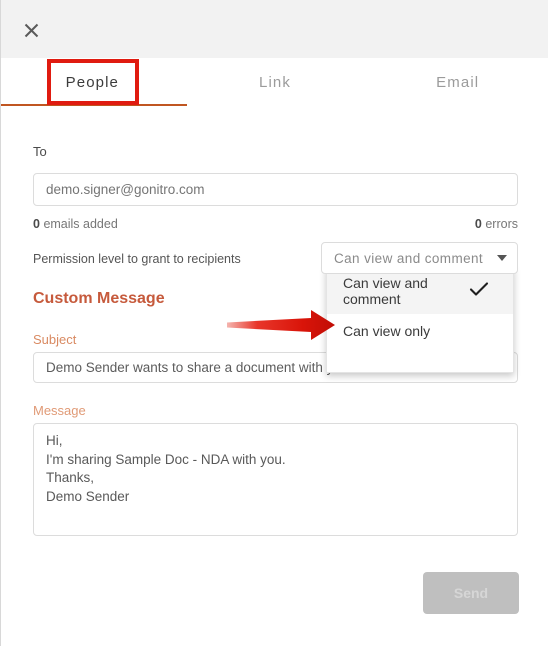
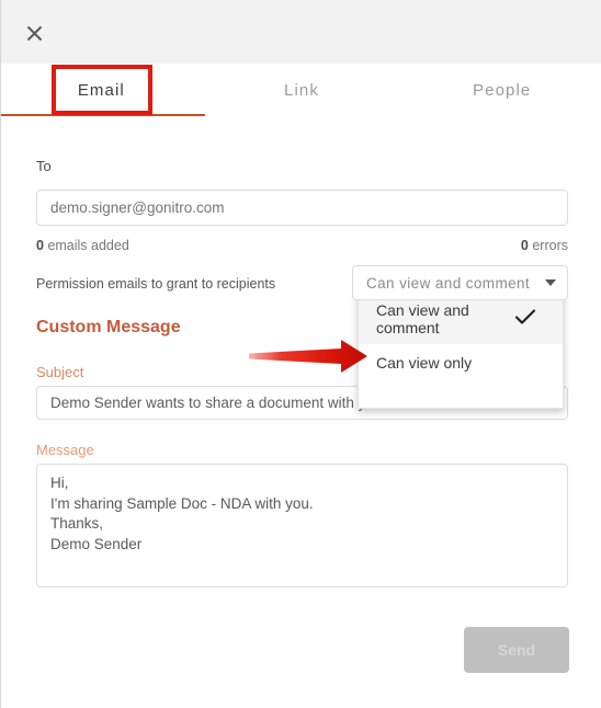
- People
+ Email
  Link
- Email
+ People
  To
  demo.signer@gonitro.com
  0 emails added
  0 errors
- Permission level to grant to recipients
+ Permission emails to grant to recipients
  Can view and comment
  Can view and comment
  Can view only
  Custom Message
  Subject
  Demo Sender wants to share a document with
  Message
  Hi,
  I'm sharing Sample Doc - NDA with you.
  Thanks,
  Demo Sender
